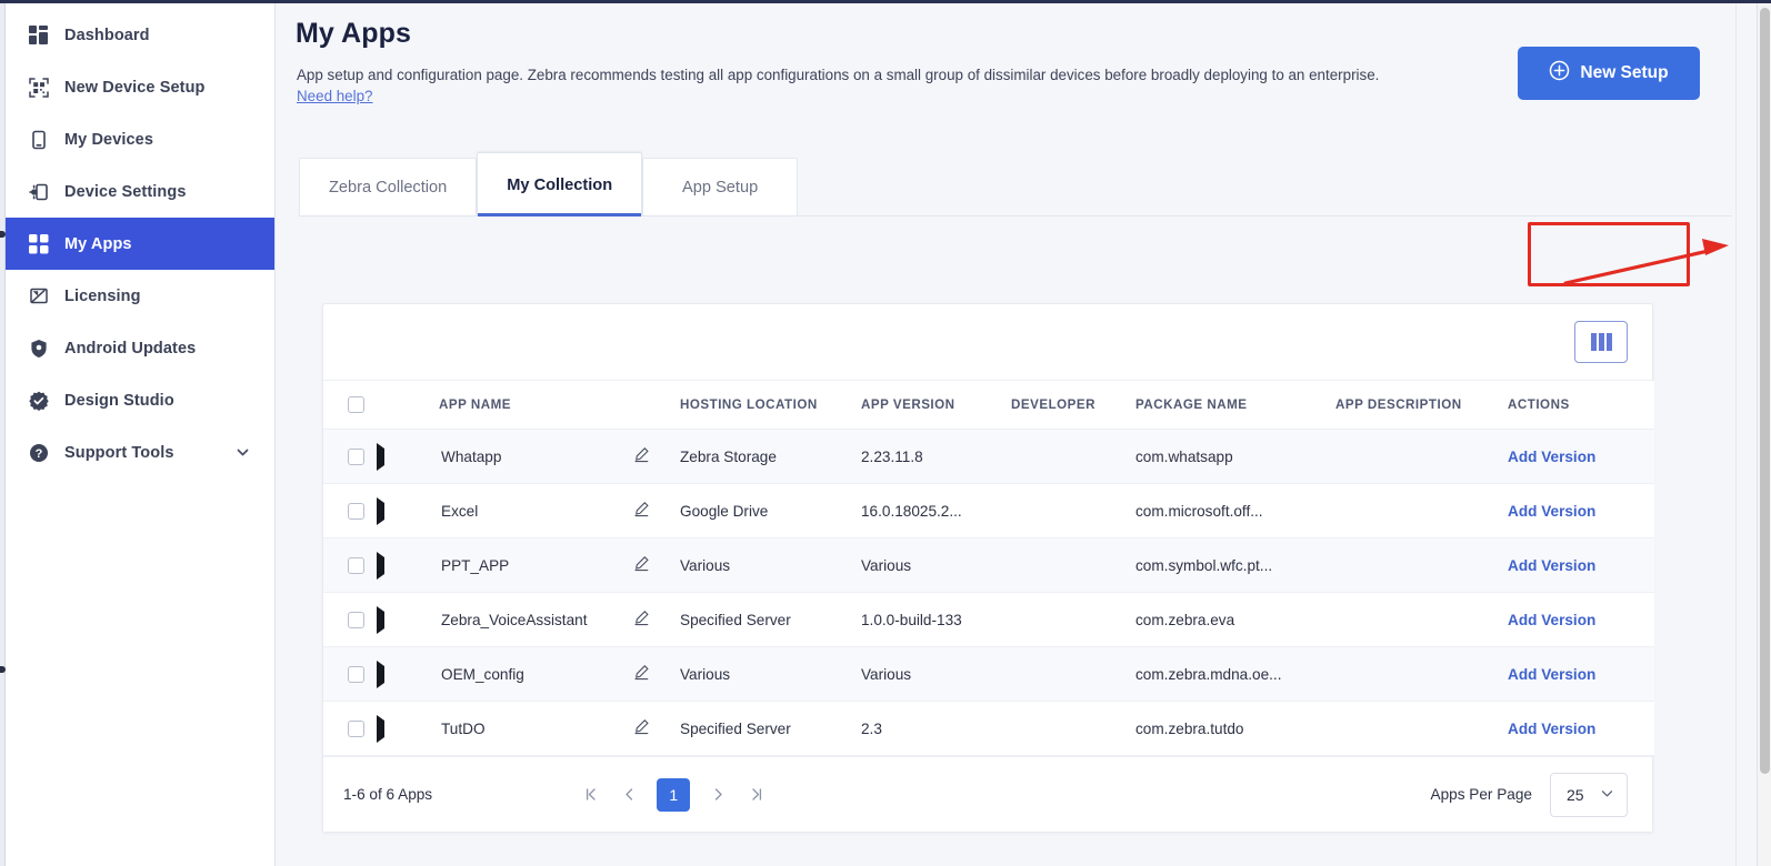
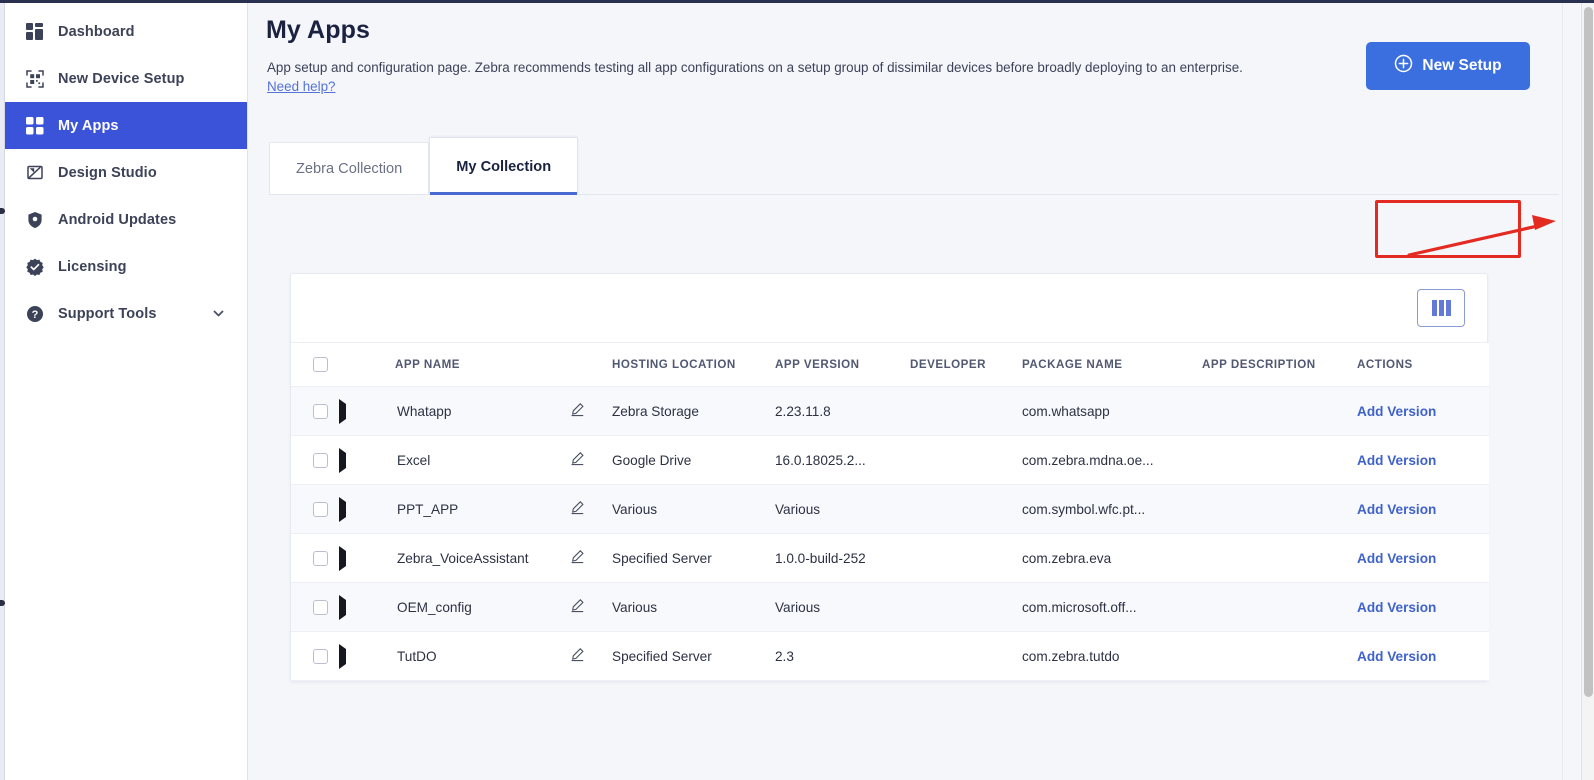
  Dashboard
  New Device Setup
- My Devices
- Device Settings
  My Apps
- Licensing
+ Design Studio
  Android Updates
- Design Studio
+ Licensing
  ?
  Support Tools
  My Apps
- App setup and configuration page. Zebra recommends testing all app configurations on a small group of dissimilar devices before broadly deploying to an enterprise.
+ App setup and configuration page. Zebra recommends testing all app configurations on a setup group of dissimilar devices before broadly deploying to an enterprise.
  Need help?
  New Setup
  Zebra Collection
  My Collection
- App Setup
  		APP NAME		HOSTING LOCATION	APP VERSION	DEVELOPER	PACKAGE NAME	APP DESCRIPTION	ACTIONS
  		Whatapp		Zebra Storage	2.23.11.8		com.whatsapp		Add Version
- 		Excel		Google Drive	16.0.18025.2...		com.microsoft.off...		Add Version
+ 		Excel		Google Drive	16.0.18025.2...		com.zebra.mdna.oe...		Add Version
  		PPT_APP		Various	Various		com.symbol.wfc.pt...		Add Version
- 		Zebra_VoiceAssistant		Specified Server	1.0.0-build-133		com.zebra.eva		Add Version
+ 		Zebra_VoiceAssistant		Specified Server	1.0.0-build-252		com.zebra.eva		Add Version
- 		OEM_config		Various	Various		com.zebra.mdna.oe...		Add Version
+ 		OEM_config		Various	Various		com.microsoft.off...		Add Version
  		TutDO		Specified Server	2.3		com.zebra.tutdo		Add Version
- 1-6 of 6 Apps
- 1
- Apps Per Page
- 25
